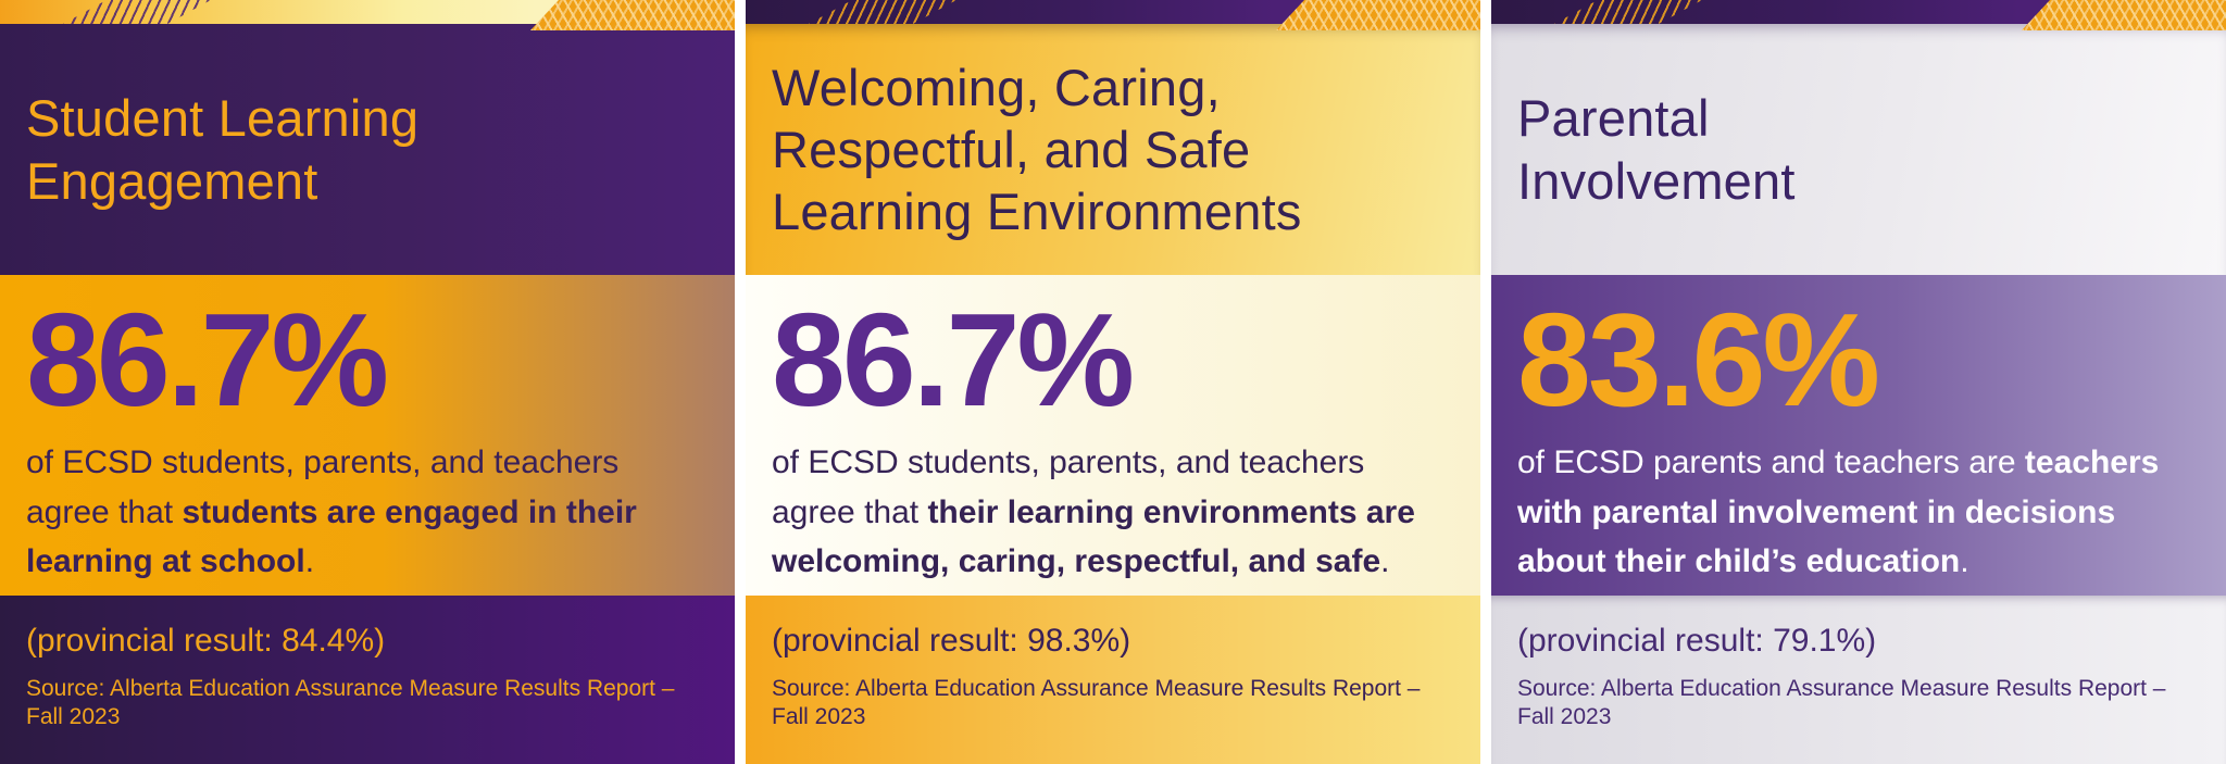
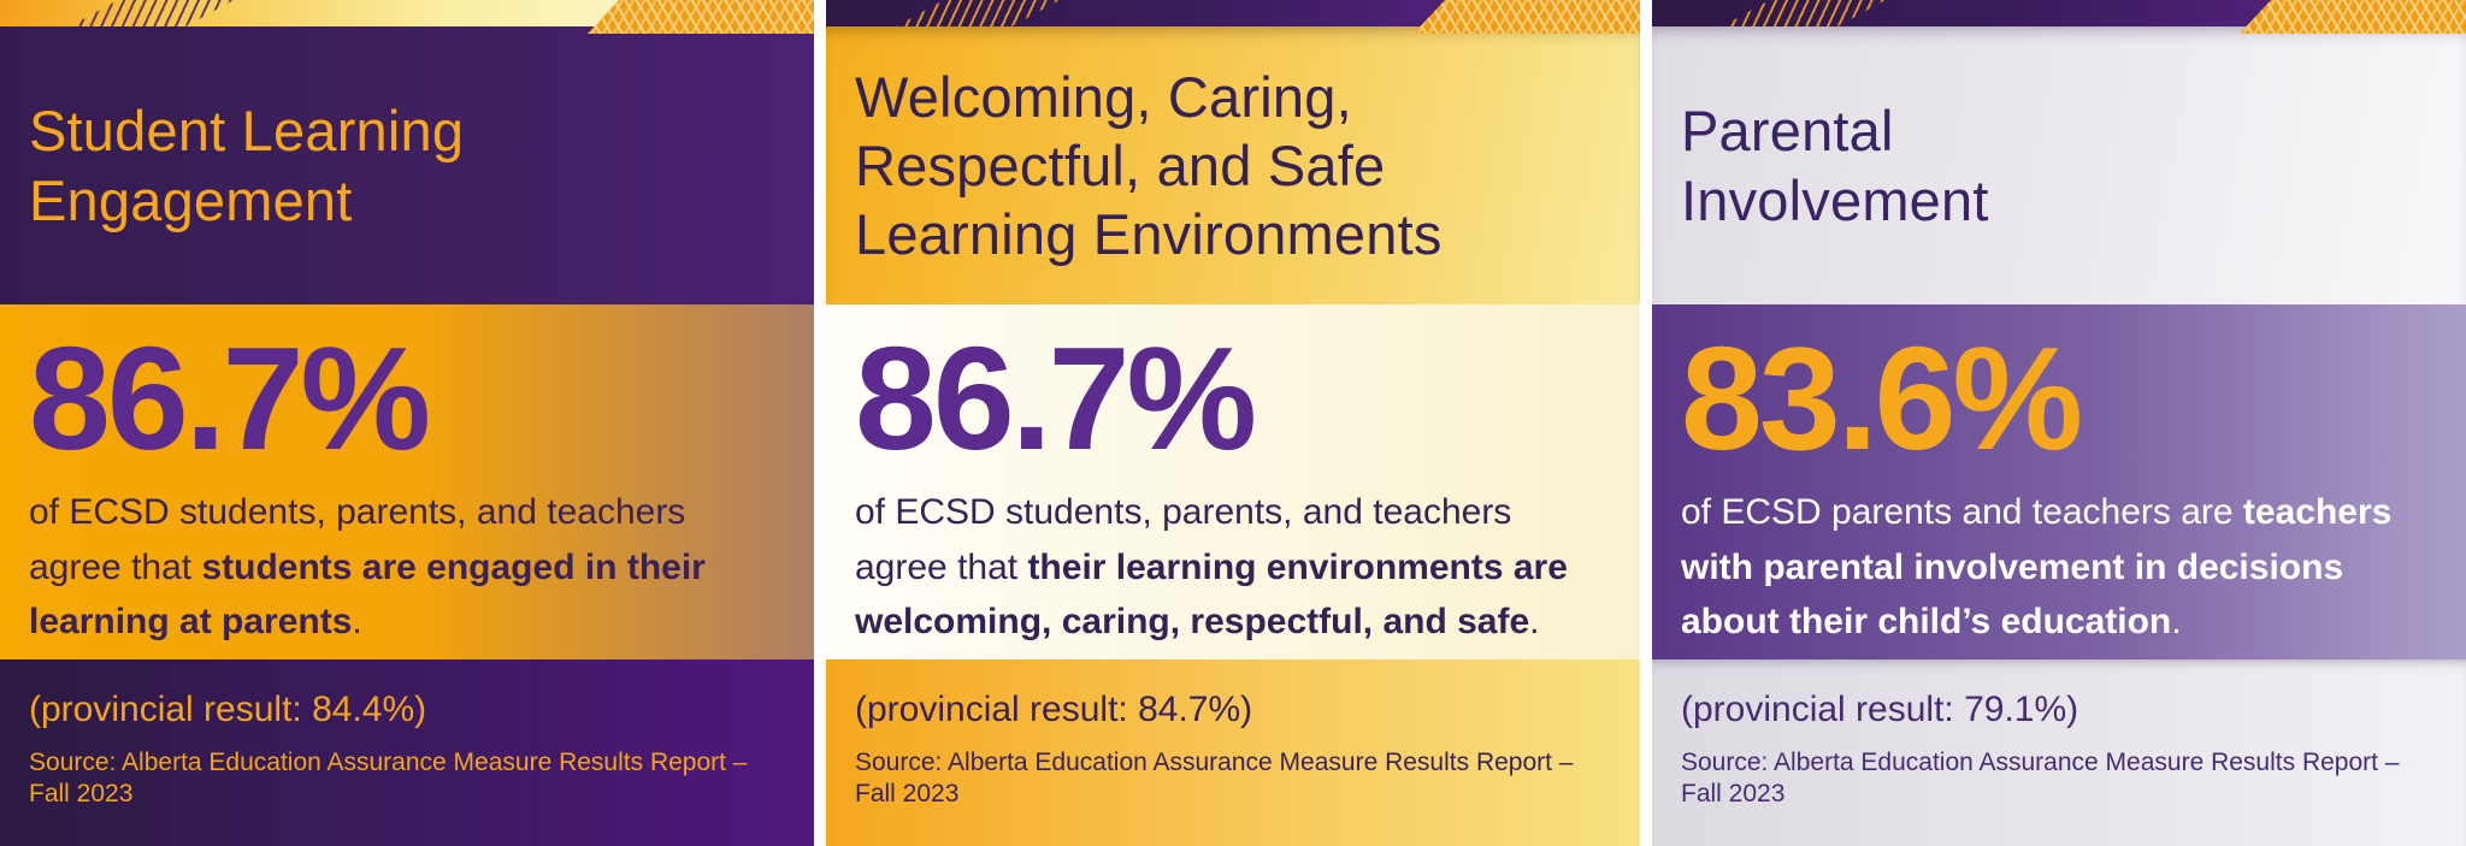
  Student Learning Engagement
  86.7%
- of ECSD students, parents, and teachers agree that students are engaged in their learning at school.
+ of ECSD students, parents, and teachers agree that students are engaged in their learning at parents.
  (provincial result: 84.4%)
  Source: Alberta Education Assurance Measure Results Report – Fall 2023
  Welcoming, Caring, Respectful, and Safe Learning Environments
  86.7%
  of ECSD students, parents, and teachers agree that their learning environments are welcoming, caring, respectful, and safe.
- (provincial result: 98.3%)
+ (provincial result: 84.7%)
  Source: Alberta Education Assurance Measure Results Report – Fall 2023
  Parental Involvement
  83.6%
  of ECSD parents and teachers are teachers with parental involvement in decisions about their child’s education.
  (provincial result: 79.1%)
  Source: Alberta Education Assurance Measure Results Report – Fall 2023
